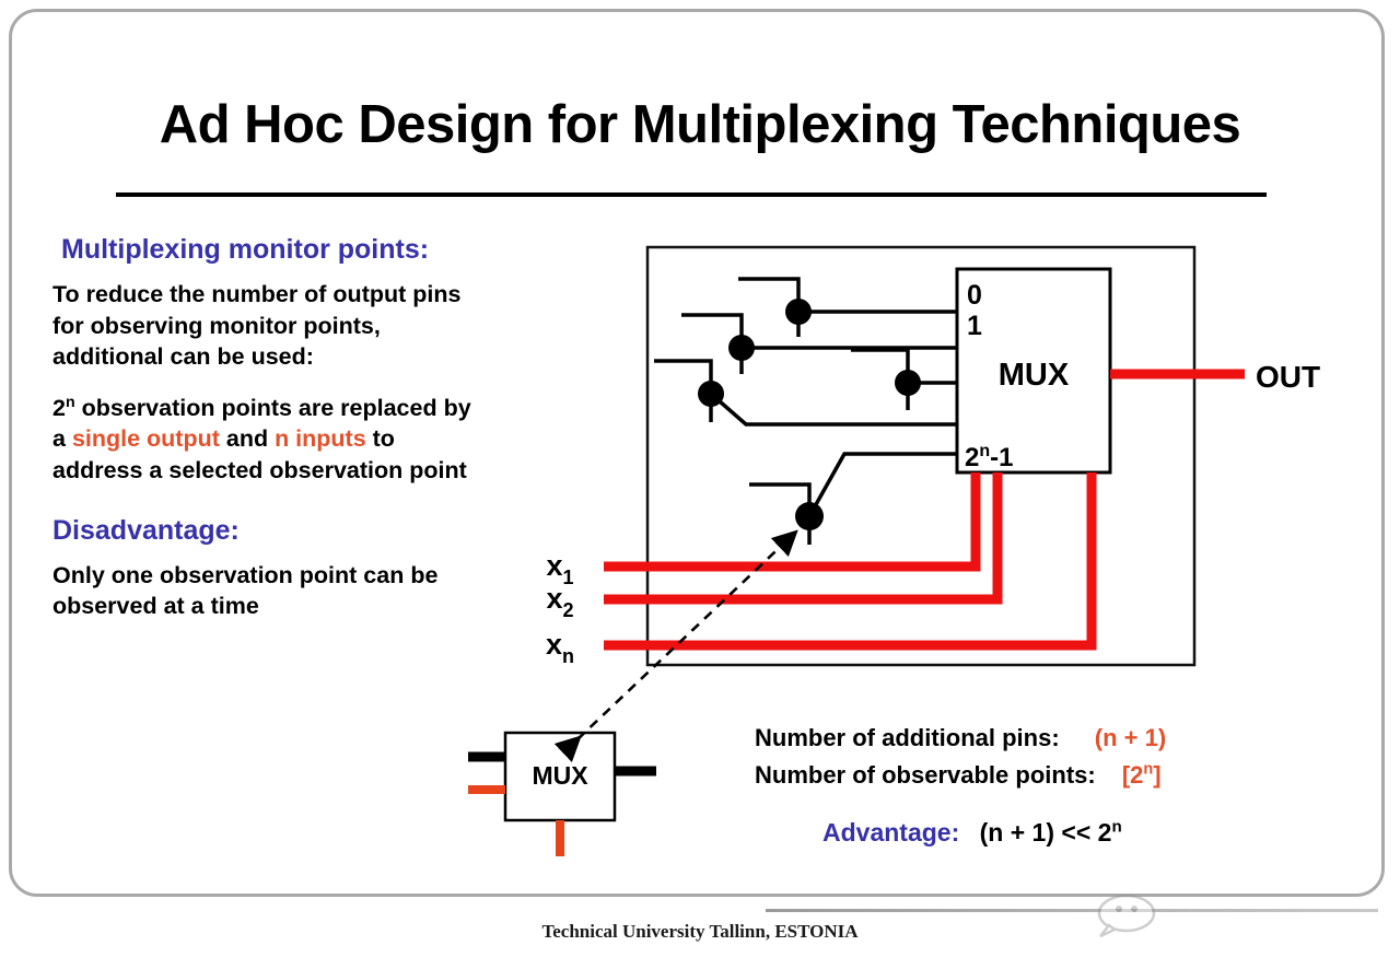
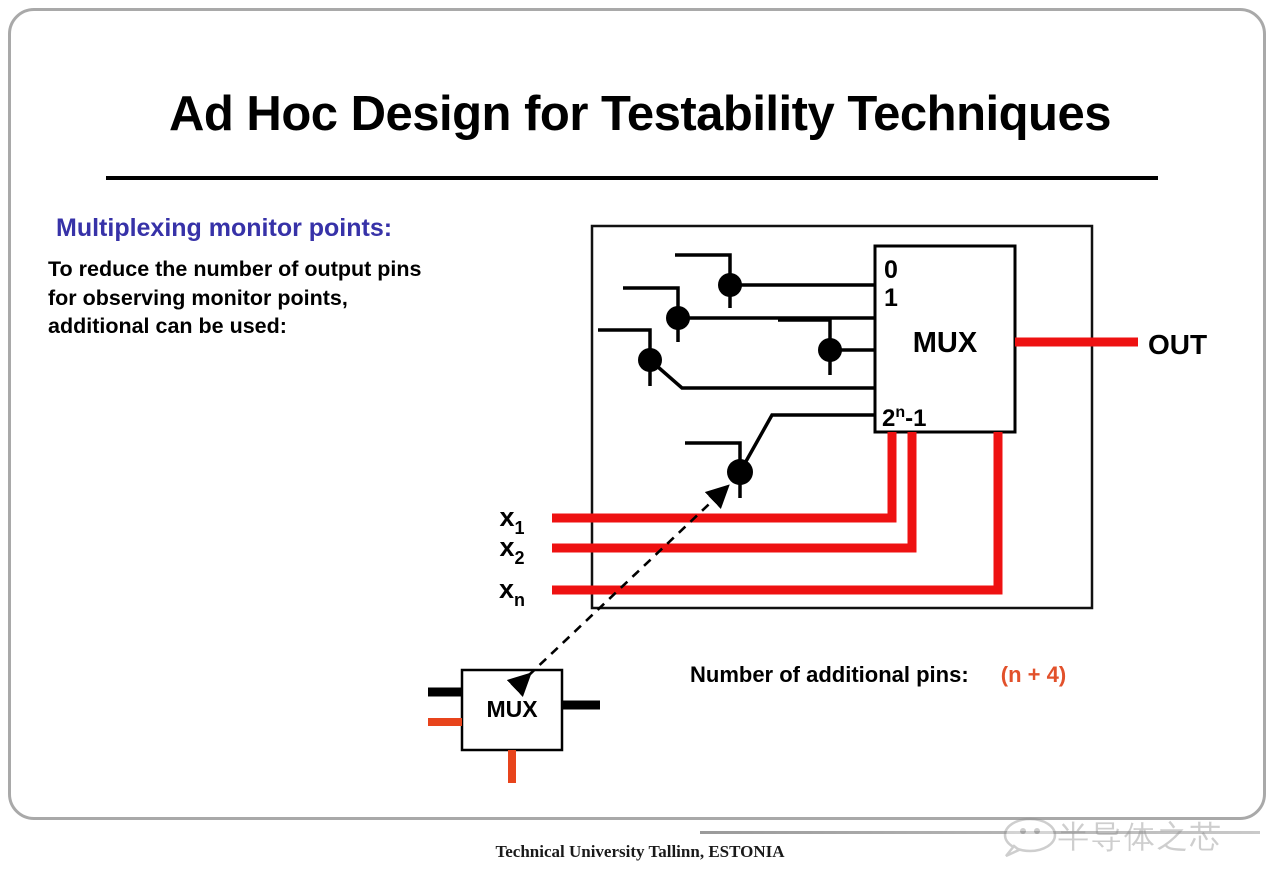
- Ad Hoc Design for Multiplexing Techniques
+ Ad Hoc Design for Testability Techniques
  Multiplexing monitor points:
  To reduce the number of output pins for observing monitor points, additional can be used:
- 2n observation points are replaced by a single output and n inputs to address a selected observation point
- Disadvantage:
- Only one observation point can be observed at a time
  0
  1
  2n-1
  MUX
  OUT
  x1
  x2
  xn
  MUX
- Number of additional pins: (n + 1)
+ Number of additional pins: (n + 4)
- Number of observable points: [2n]
- Advantage: (n + 1) << 2n
  Technical University Tallinn, ESTONIA
+ 半导体之芯
